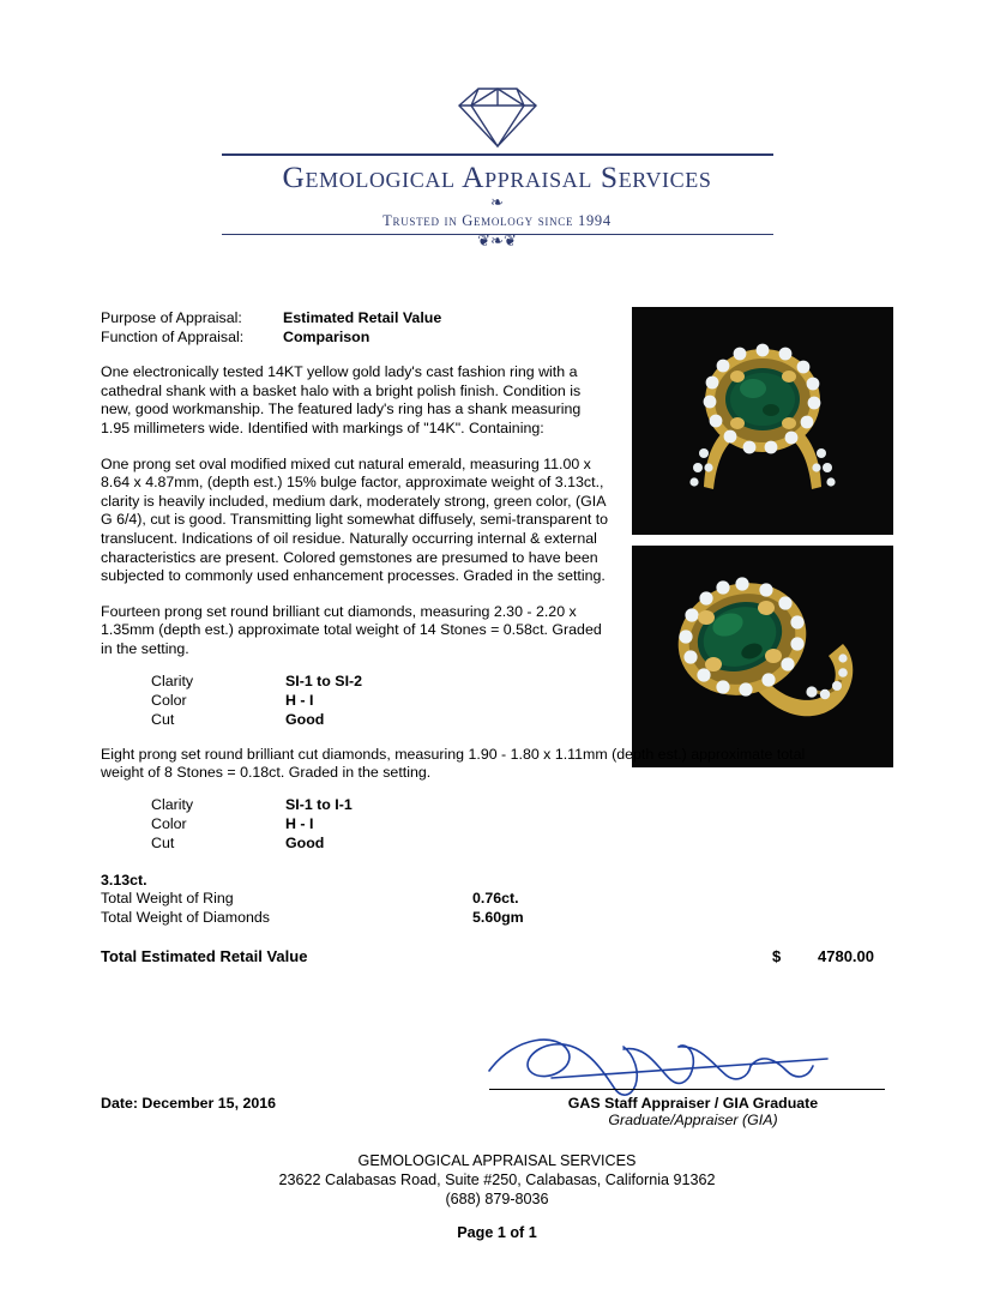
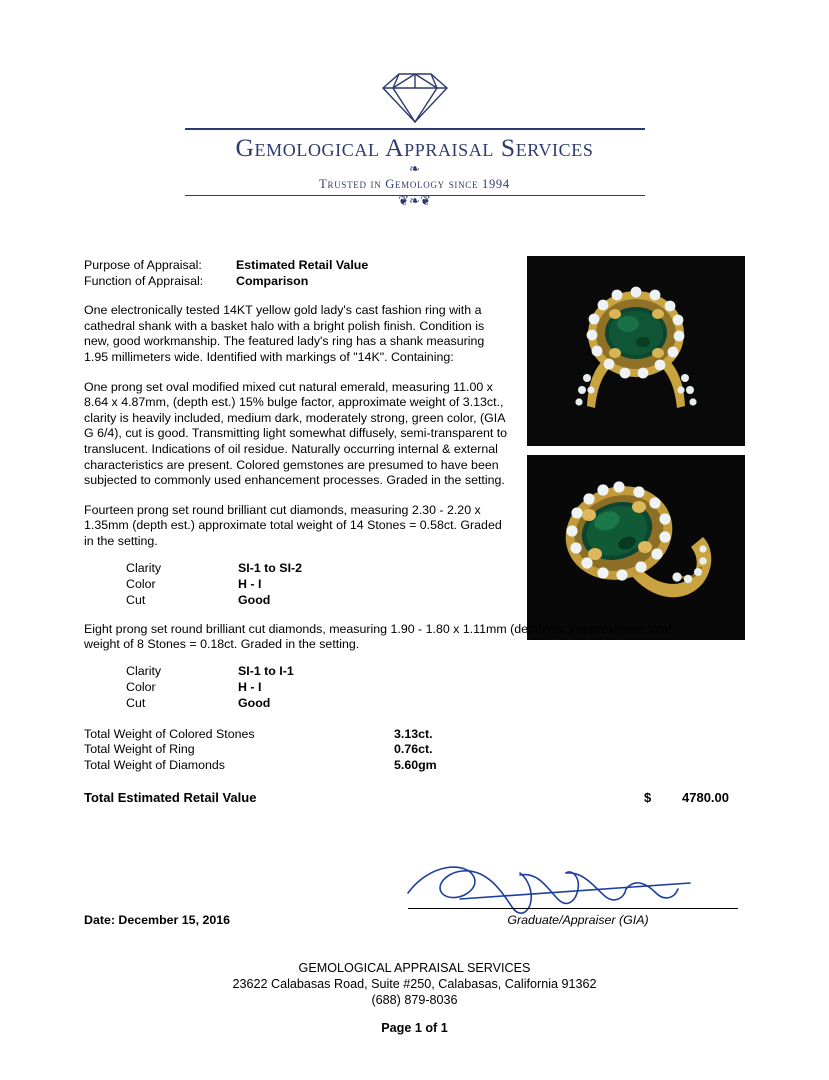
  Gemological Appraisal Services
  ❧
  Trusted in Gemology since 1994
  ❦❧❦
  Purpose of Appraisal:
  Estimated Retail Value
  Function of Appraisal:
  Comparison
  One electronically tested 14KT yellow gold lady's cast fashion ring with a cathedral shank with a basket halo with a bright polish finish. Condition is new, good workmanship. The featured lady's ring has a shank measuring 1.95 millimeters wide. Identified with markings of "14K". Containing:
  One prong set oval modified mixed cut natural emerald, measuring 11.00 x 8.64 x 4.87mm, (depth est.) 15% bulge factor, approximate weight of 3.13ct., clarity is heavily included, medium dark, moderately strong, green color, (GIA G 6/4), cut is good. Transmitting light somewhat diffusely, semi-transparent to translucent. Indications of oil residue. Naturally occurring internal & external characteristics are present. Colored gemstones are presumed to have been subjected to commonly used enhancement processes. Graded in the setting.
  Fourteen prong set round brilliant cut diamonds, measuring 2.30 - 2.20 x 1.35mm (depth est.) approximate total weight of 14 Stones = 0.58ct. Graded in the setting.
  Clarity
  SI-1 to SI-2
  Color
  H - I
  Cut
  Good
  Eight prong set round brilliant cut diamonds, measuring 1.90 - 1.80 x 1.11mm (depth est.) approximate total weight of 8 Stones = 0.18ct. Graded in the setting.
  Clarity
  SI-1 to I-1
  Color
  H - I
  Cut
  Good
+ Total Weight of Colored Stones
  3.13ct.
  Total Weight of Ring
  0.76ct.
  Total Weight of Diamonds
  5.60gm
  Total Estimated Retail Value
  $
  4780.00
- GAS Staff Appraiser / GIA Graduate
  Graduate/Appraiser (GIA)
  Date: December 15, 2016
  GEMOLOGICAL APPRAISAL SERVICES
  23622 Calabasas Road, Suite #250, Calabasas, California 91362
  (688) 879-8036
  Page 1 of 1
